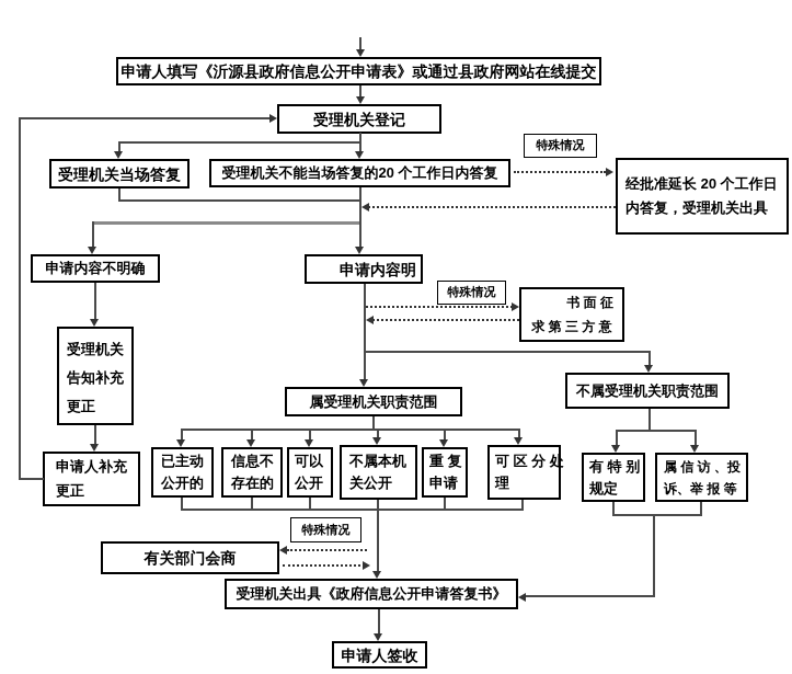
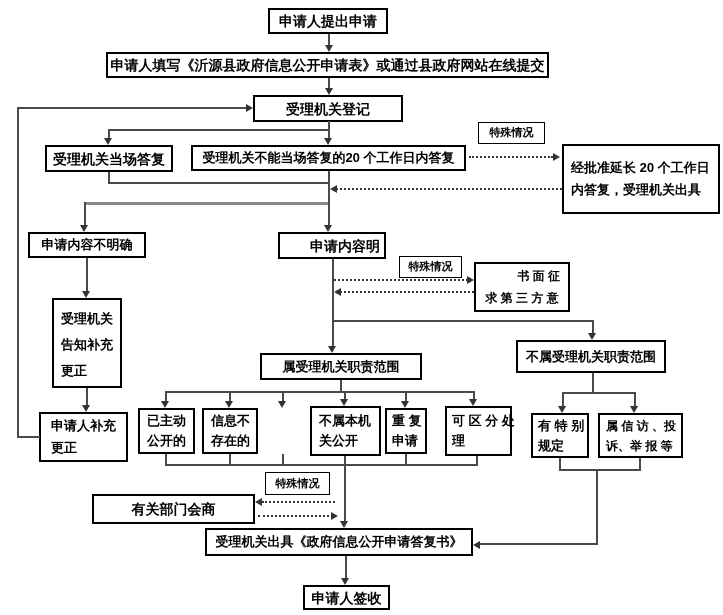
+ 申请人提出申请
  申请人填写《沂源县政府信息公开申请表》或通过县政府网站在线提交
  受理机关登记
  受理机关当场答复
  受理机关不能当场答复的20 个工作日内答复
  特殊情况
  经批准延长 20 个工作日
  内答复，受理机关出具
  申请内容不明确
  申请内容明
  特殊情况
  书 面 征
  求 第 三 方 意
  受理机关
  告知补充
  更正
  属受理机关职责范围
  不属受理机关职责范围
  申请人补充
  更正
  已主动
  公开的
  信息不
  存在的
- 可以
- 公开
  不属本机
  关公开
  重 复
  申请
  可 区 分 处
  理
  有 特 别
  规定
  属 信 访 、投
  诉、举 报 等
  特殊情况
  有关部门会商
  受理机关出具《政府信息公开申请答复书》
  申请人签收
